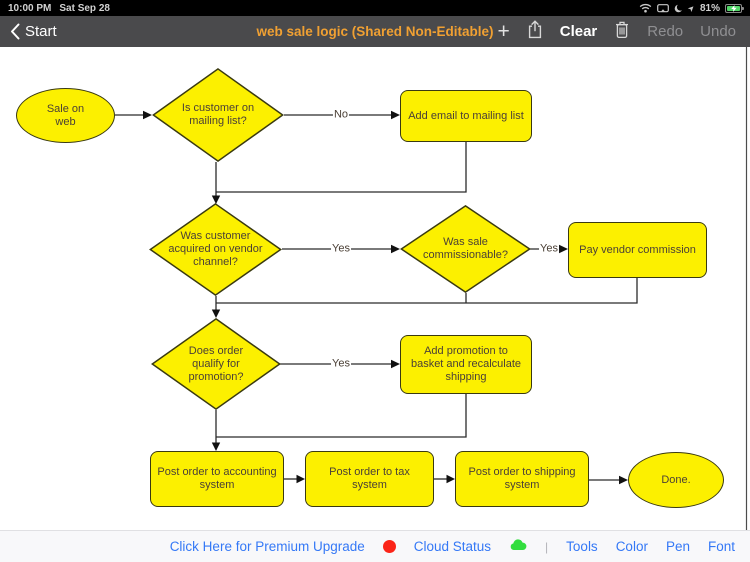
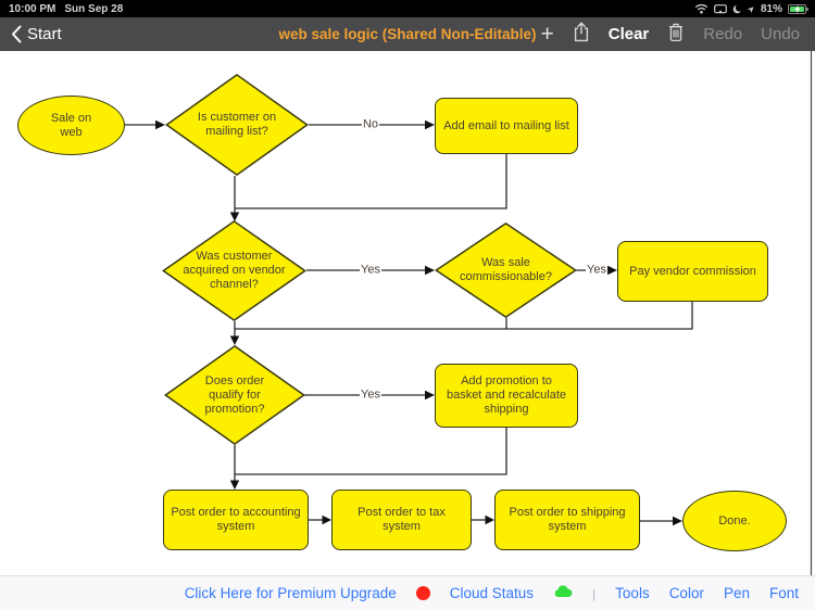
  10:00 PM
- Sat Sep 28
+ Sun Sep 28
  81%
  Start
  web sale logic (Shared Non-Editable)
  +
  Clear
  Redo
  Undo
  Sale on
  web
  Is customer on
  mailing list?
  Add email to mailing list
  Was customer
  acquired on vendor
  channel?
  Was sale
  commissionable?
  Pay vendor commission
  Does order
  qualify for
  promotion?
  Add promotion to
  basket and recalculate
  shipping
  Post order to accounting
  system
  Post order to tax
  system
  Post order to shipping
  system
  Done.
  No
  Yes
  Yes
  Yes
  Click Here for Premium Upgrade
  Cloud Status
  |
  Tools
  Color
  Pen
  Font
